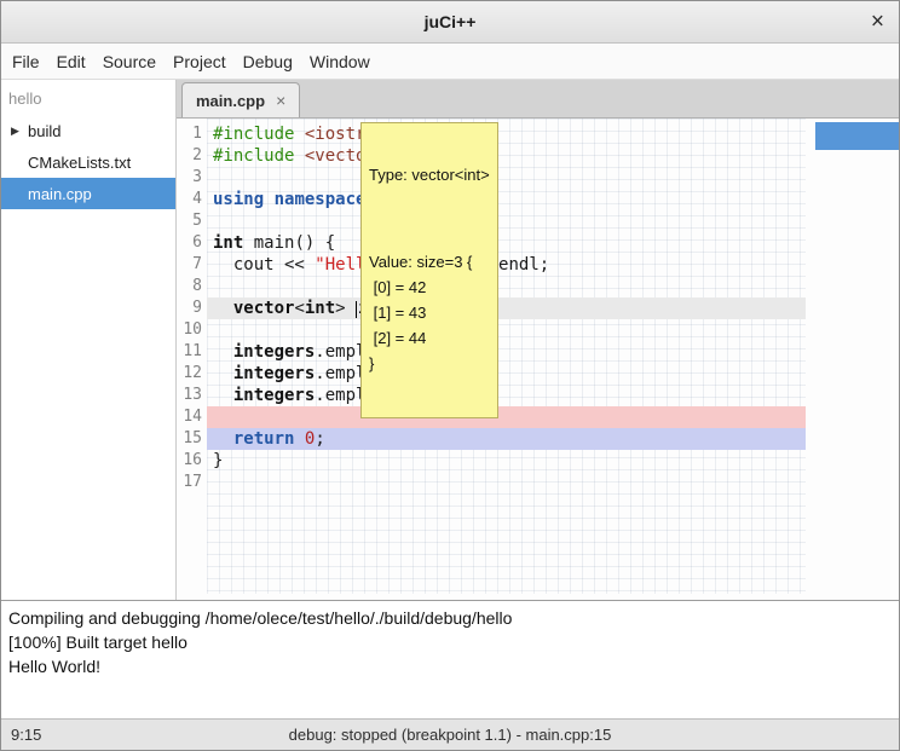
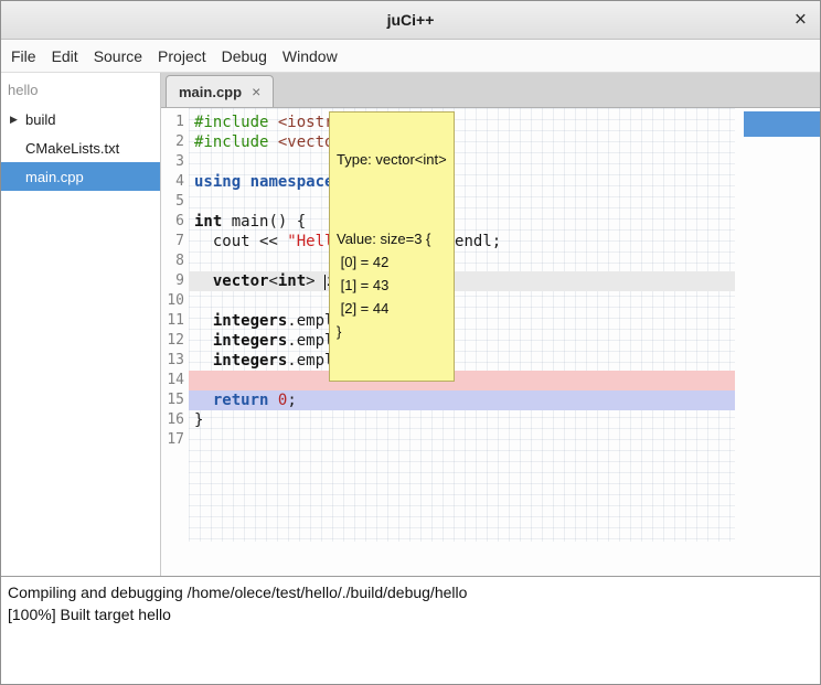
  juCi++
  ×
  File
  Edit
  Source
  Project
  Debug
  Window
  hello
  ▶
  build
  CMakeLists.txt
  main.cpp
  main.cpp
  ×
  1
  #include <iost
  2
  #include <vect
  3
  4
  using namespac
  5
  6
  int main() {
  7
  8
  9
  10
  11
  12
  13
  14
  15
  return 0;
  16
  }
  17
  Type: vector<int>
  Value: size=3 {
  [0] = 42
  [1] = 43
  [2] = 44
  }
  Compiling and debugging /home/olece/test/hello/./build/debug/hello
  [100%] Built target hello
- Hello World!
- 9:15
- debug: stopped (breakpoint 1.1) - main.cpp:15
